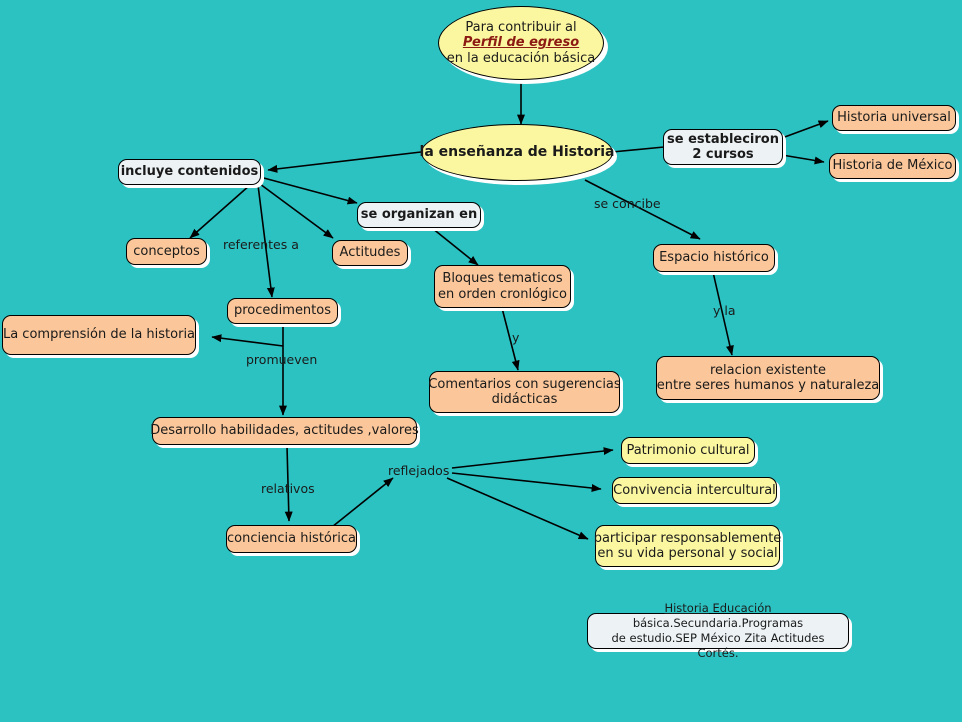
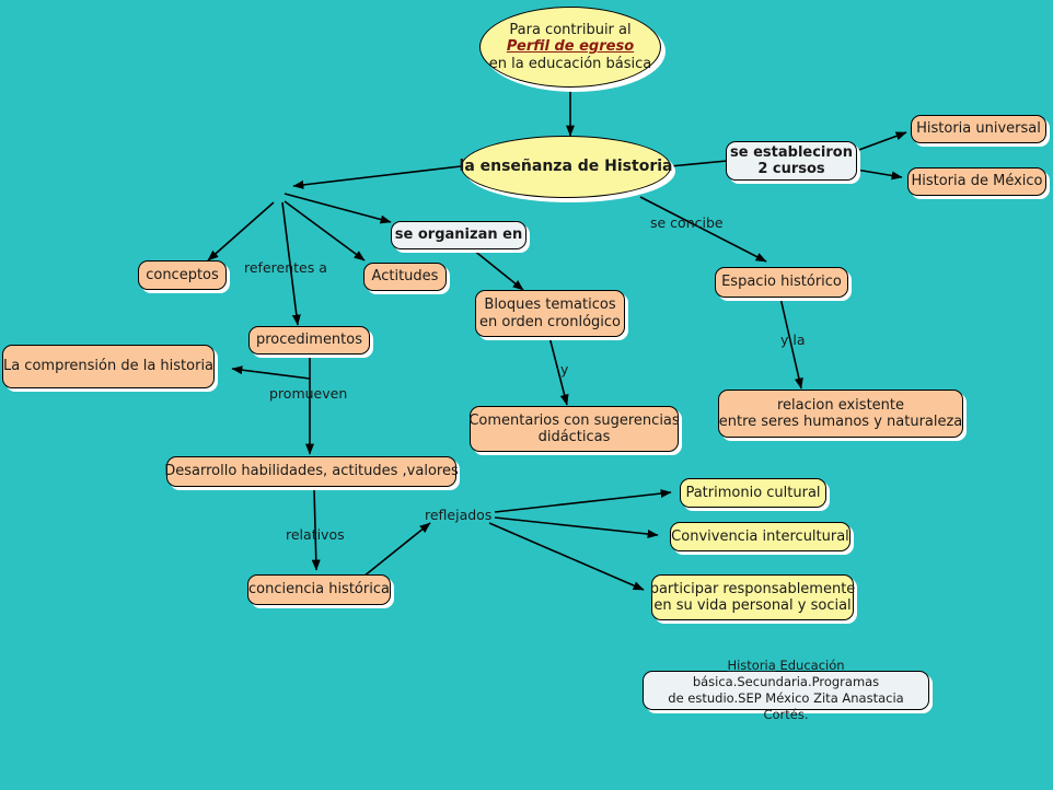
  Para contribuir al
  Perfil de egreso
  en la educación básica
  la enseñanza de Historia
  se estableciron
  2 cursos
  Historia universal
  Historia de México
- incluye contenidos
  se organizan en
  conceptos
  Actitudes
  procedimentos
  Bloques tematicos
  en orden cronlógico
  Espacio histórico
  La comprensión de la historia
  Comentarios con sugerencias
  didácticas
  relacion existente
  entre seres humanos y naturaleza
  Desarrollo habilidades, actitudes ,valores
  conciencia histórica
  Patrimonio cultural
  Convivencia intercultural
  participar responsablemente
  en su vida personal y social
  Historia Educación básica.Secundaria.Programas
- de estudio.SEP México Zita Actitudes Cortés.
+ de estudio.SEP México Zita Anastacia Cortés.
  referentes a
  se concibe
  y
  y la
  promueven
  relativos
  reflejados
